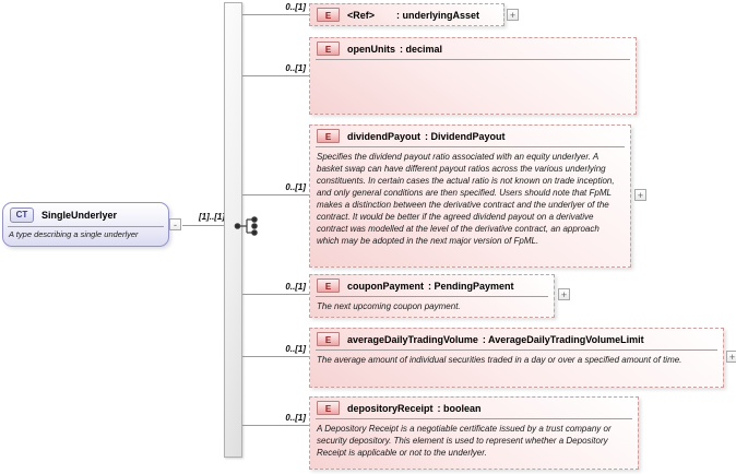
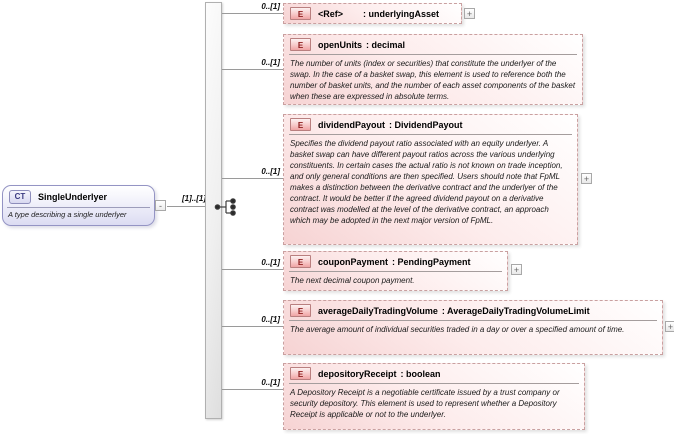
  CT
  SingleUnderlyer
  A type describing a single underlyer
  -
  [1]..[1
  0..[1]
  E
  <Ref>
  : underlyingAsset
  +
  0..[1]
  E
  openUnits
  : decimal
+ The number of units (index or securities) that constitute the underlyer of the swap. In the case of a basket swap, this element is used to reference both the number of basket units, and the number of each asset components of the basket when these are expressed in absolute terms.
  0..[1]
  E
  dividendPayout
  : DividendPayout
  Specifies the dividend payout ratio associated with an equity underlyer. A basket swap can have different payout ratios across the various underlying constituents. In certain cases the actual ratio is not known on trade inception, and only general conditions are then specified. Users should note that FpML makes a distinction between the derivative contract and the underlyer of the contract. It would be better if the agreed dividend payout on a derivative contract was modelled at the level of the derivative contract, an approach which may be adopted in the next major version of FpML.
  +
  0..[1]
  E
  couponPayment
  : PendingPayment
- The next upcoming coupon payment.
+ The next decimal coupon payment.
  +
  0..[1]
  E
  averageDailyTradingVolume
  : AverageDailyTradingVolumeLimit
  The average amount of individual securities traded in a day or over a specified amount of time.
  +
  0..[1]
  E
  depositoryReceipt
  : boolean
  A Depository Receipt is a negotiable certificate issued by a trust company or security depository. This element is used to represent whether a Depository Receipt is applicable or not to the underlyer.
